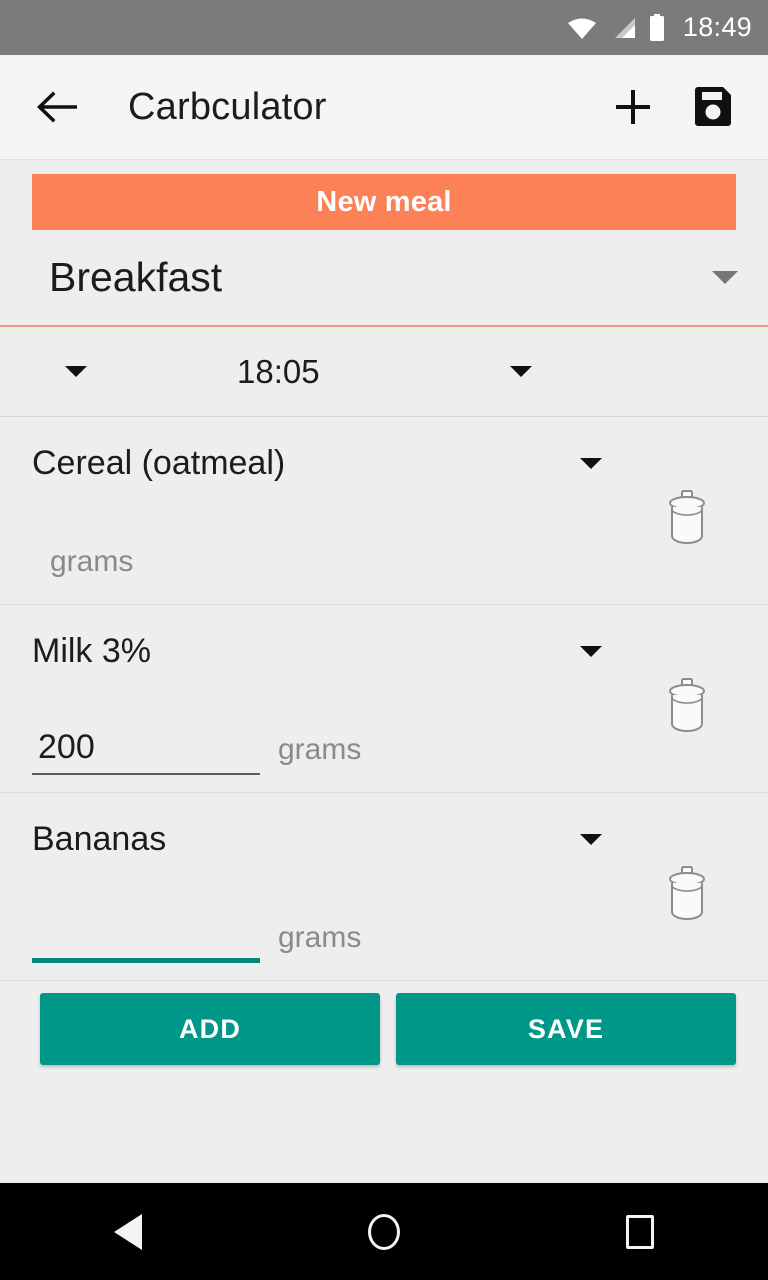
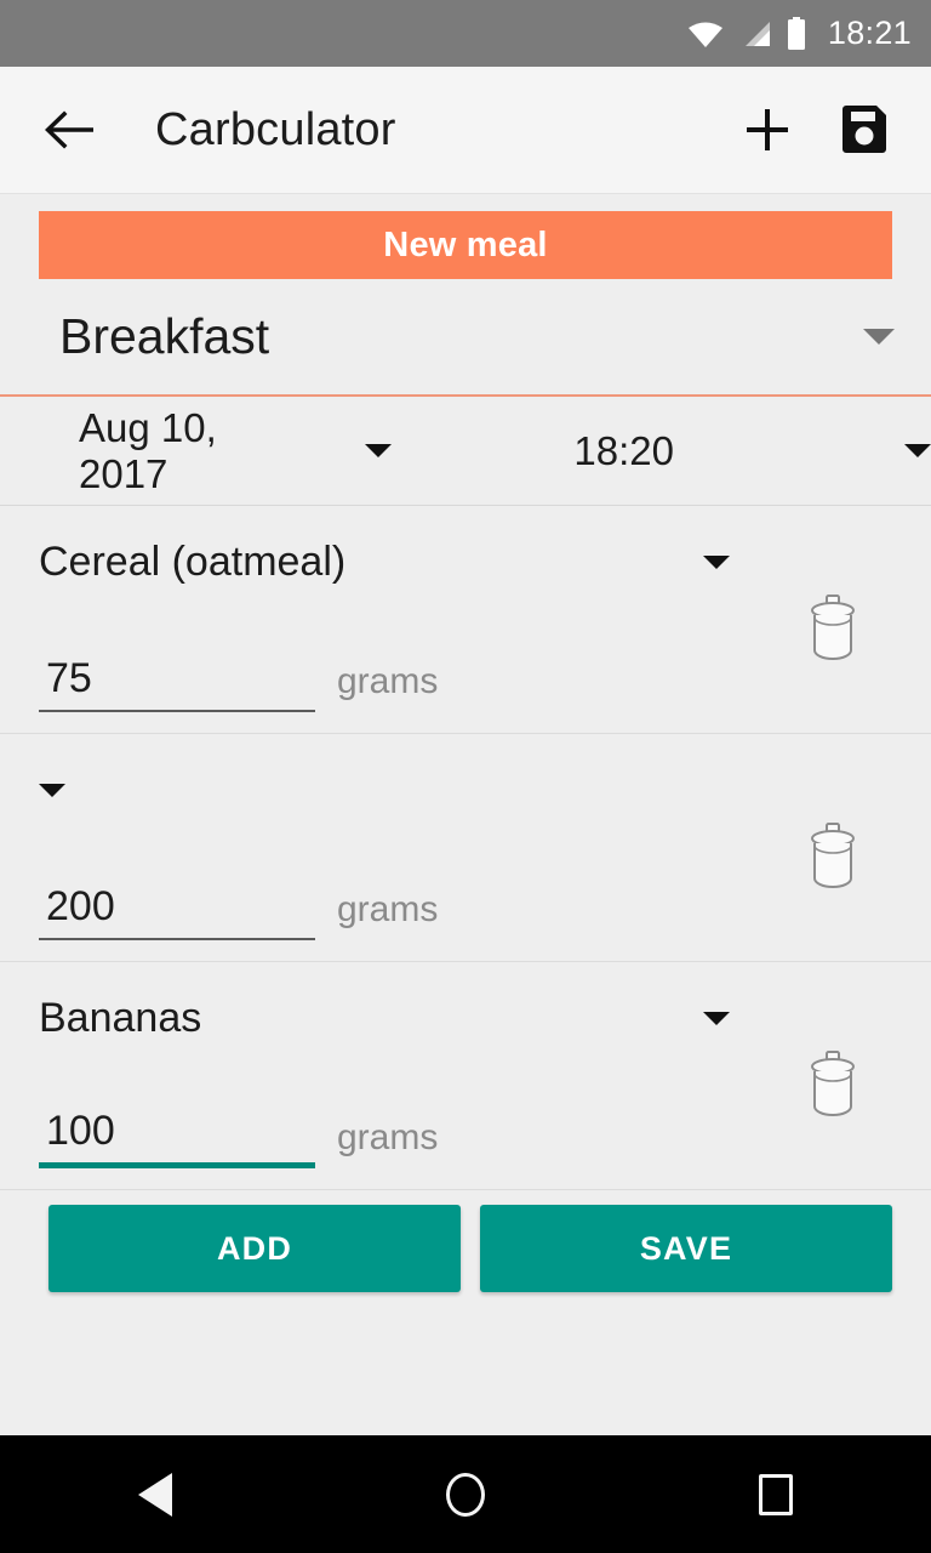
- 18:49
+ 18:21
  Carbculator
  New meal
  Breakfast
+ Aug 10, 2017
- 18:05
+ 18:20
  Cereal (oatmeal)
+ 75
  grams
- Milk 3%
  200
  grams
  Bananas
+ 100
  grams
  ADD
  SAVE
